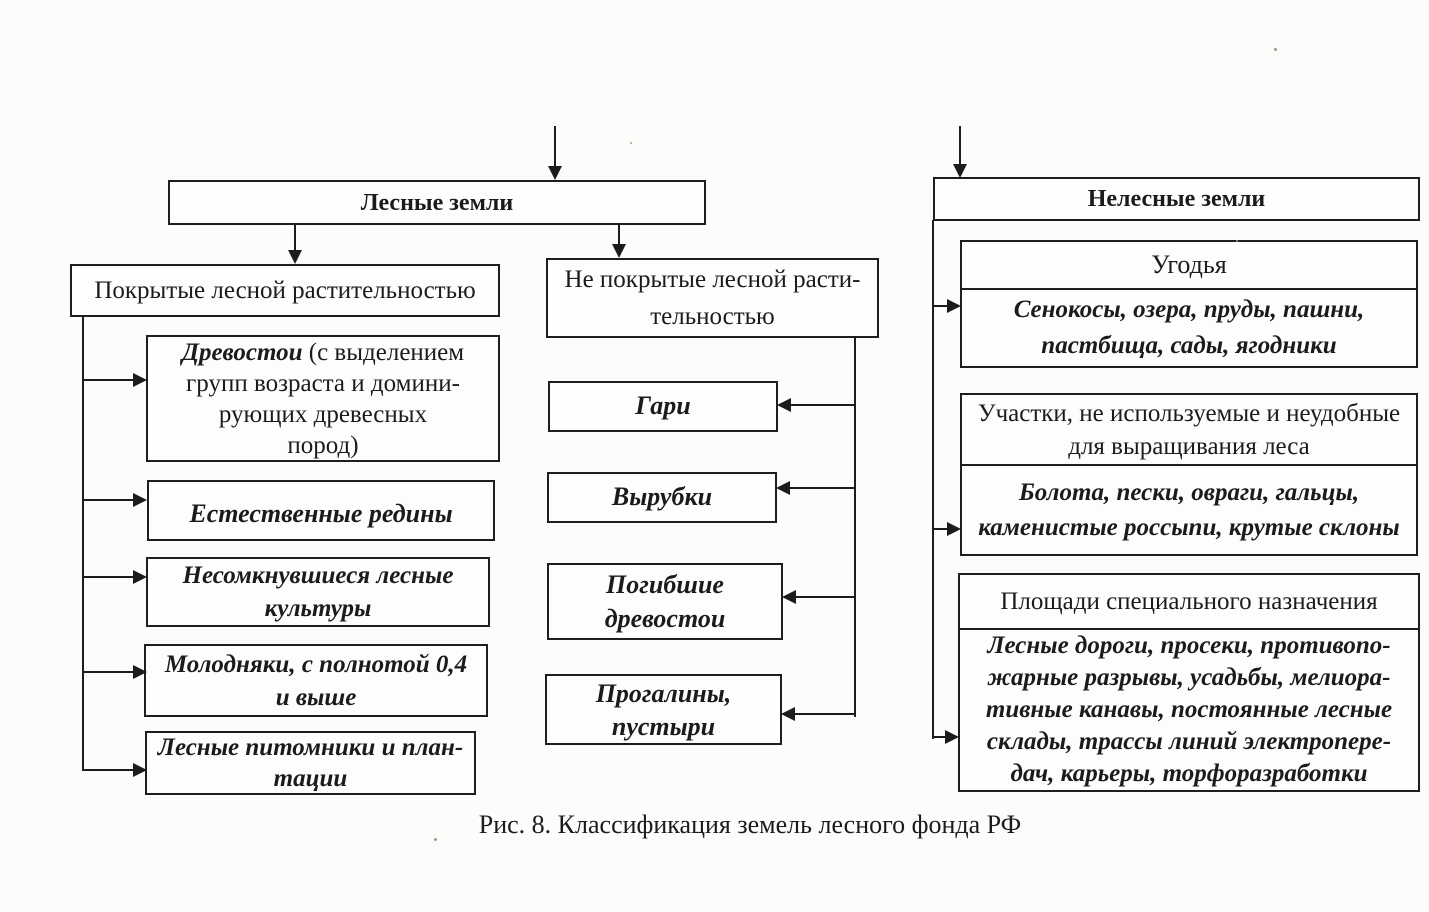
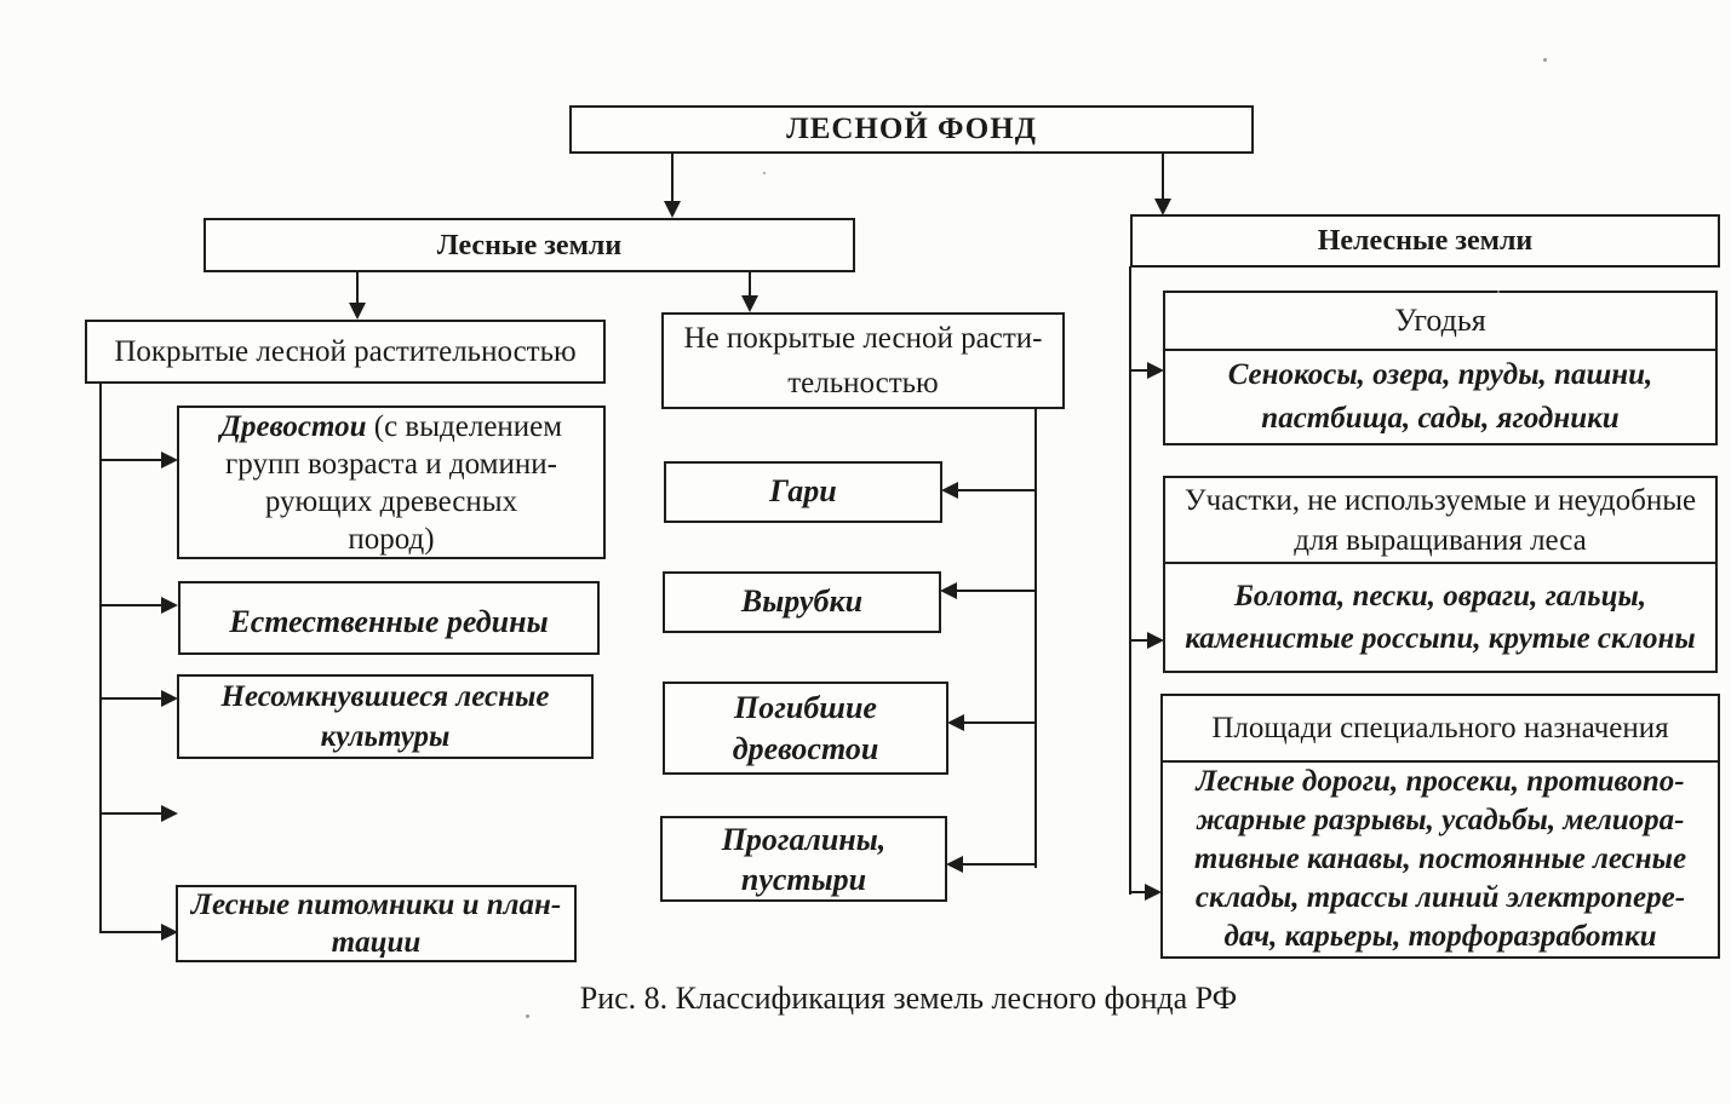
+ ЛЕСНОЙ ФОНД
  Лесные земли
  Нелесные земли
  Покрытые лесной растительностью
  Не покрытые лесной расти-
  тельностью
  Древостои (с выделением
  групп возраста и домини-
  рующих древесных
  пород)
  Естественные редины
  Несомкнувшиеся лесные
  культуры
- Молодняки, с полнотой 0,4
- и выше
  Лесные питомники и план-
  тации
  Гари
  Вырубки
  Погибшие
  древостои
  Прогалины,
  пустыри
  Угодья
  Сенокосы, озера, пруды, пашни,
  пастбища, сады, ягодники
  Участки, не используемые и неудобные
  для выращивания леса
  Болота, пески, овраги, гальцы,
  каменистые россыпи, крутые склоны
  Площади специального назначения
  Лесные дороги, просеки, противопо-
  жарные разрывы, усадьбы, мелиора-
  тивные канавы, постоянные лесные
  склады, трассы линий электропере-
  дач, карьеры, торфоразработки
  Рис. 8. Классификация земель лесного фонда РФ
